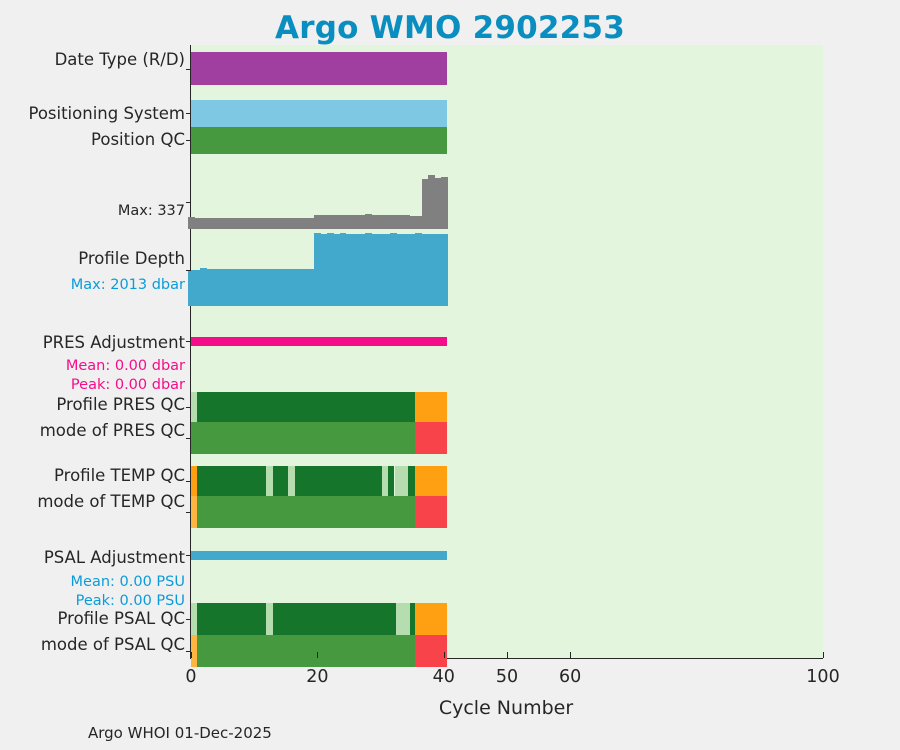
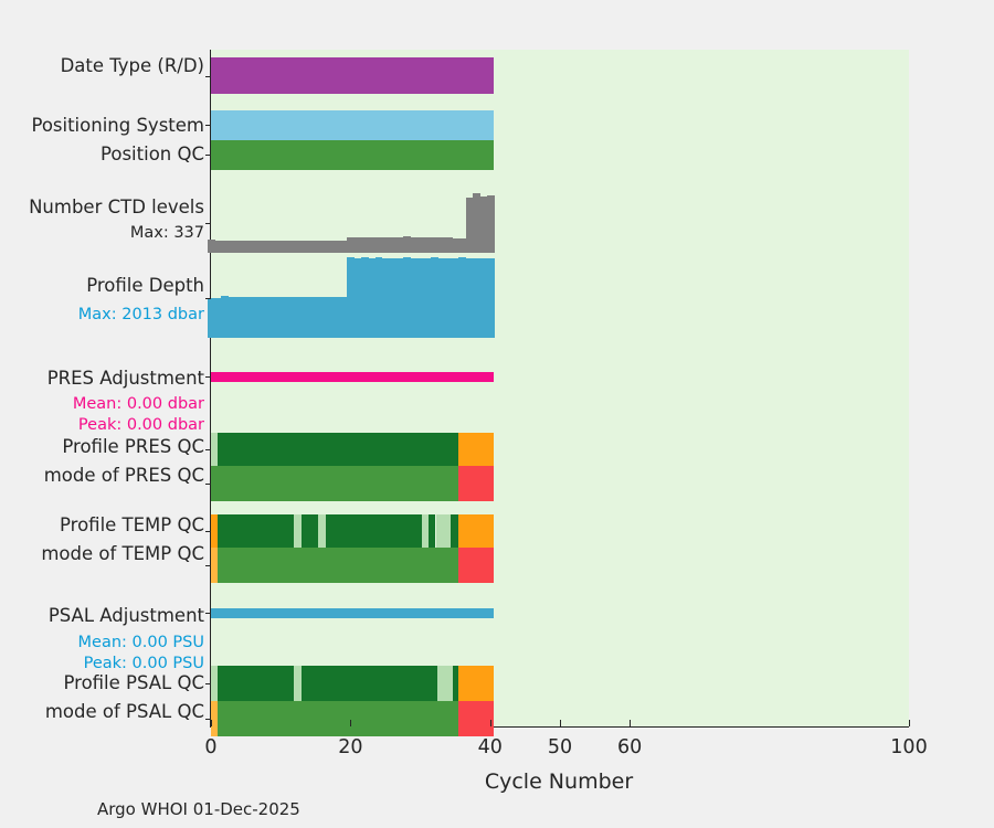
- Argo WMO 2902253
  Date Type (R/D)
  Positioning System
  Position QC
+ Number CTD levels
  Max: 337
  Profile Depth
  Max: 2013 dbar
  PRES Adjustment
  Mean: 0.00 dbar
  Peak: 0.00 dbar
  Profile PRES QC
  mode of PRES QC
  Profile TEMP QC
  mode of TEMP QC
  PSAL Adjustment
  Mean: 0.00 PSU
  Peak: 0.00 PSU
  Profile PSAL QC
  mode of PSAL QC
  0
  20
  40
  60
  50
  100
  Cycle Number
  Argo WHOI 01-Dec-2025
